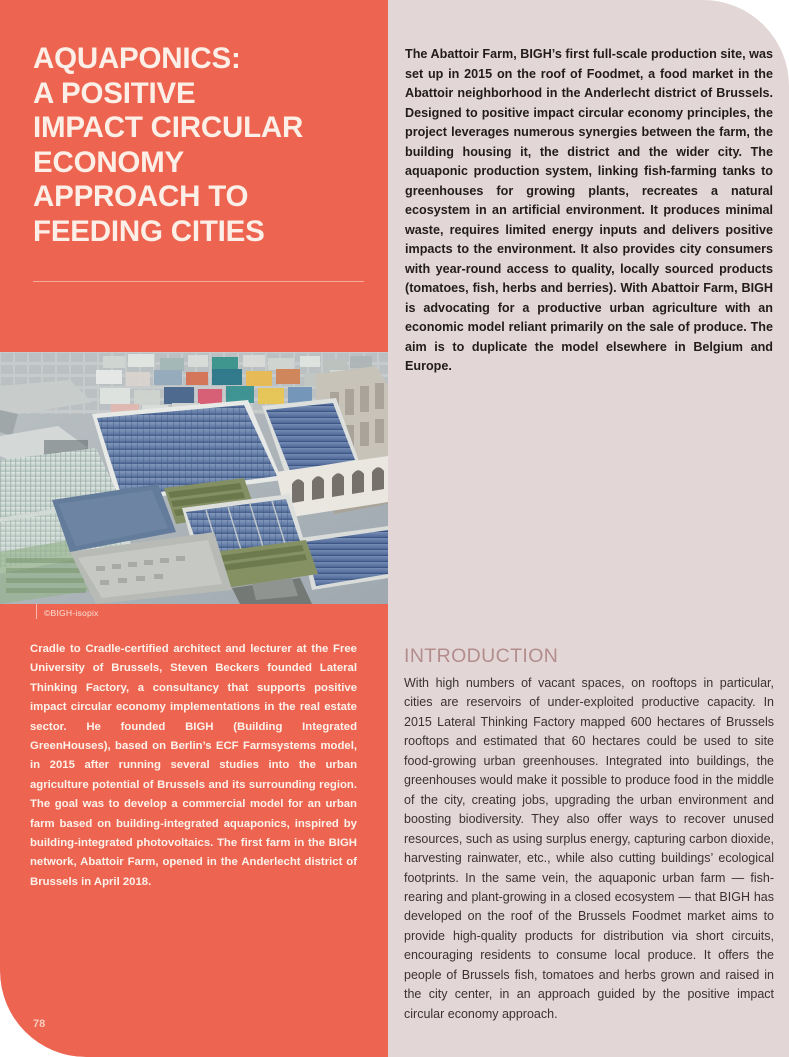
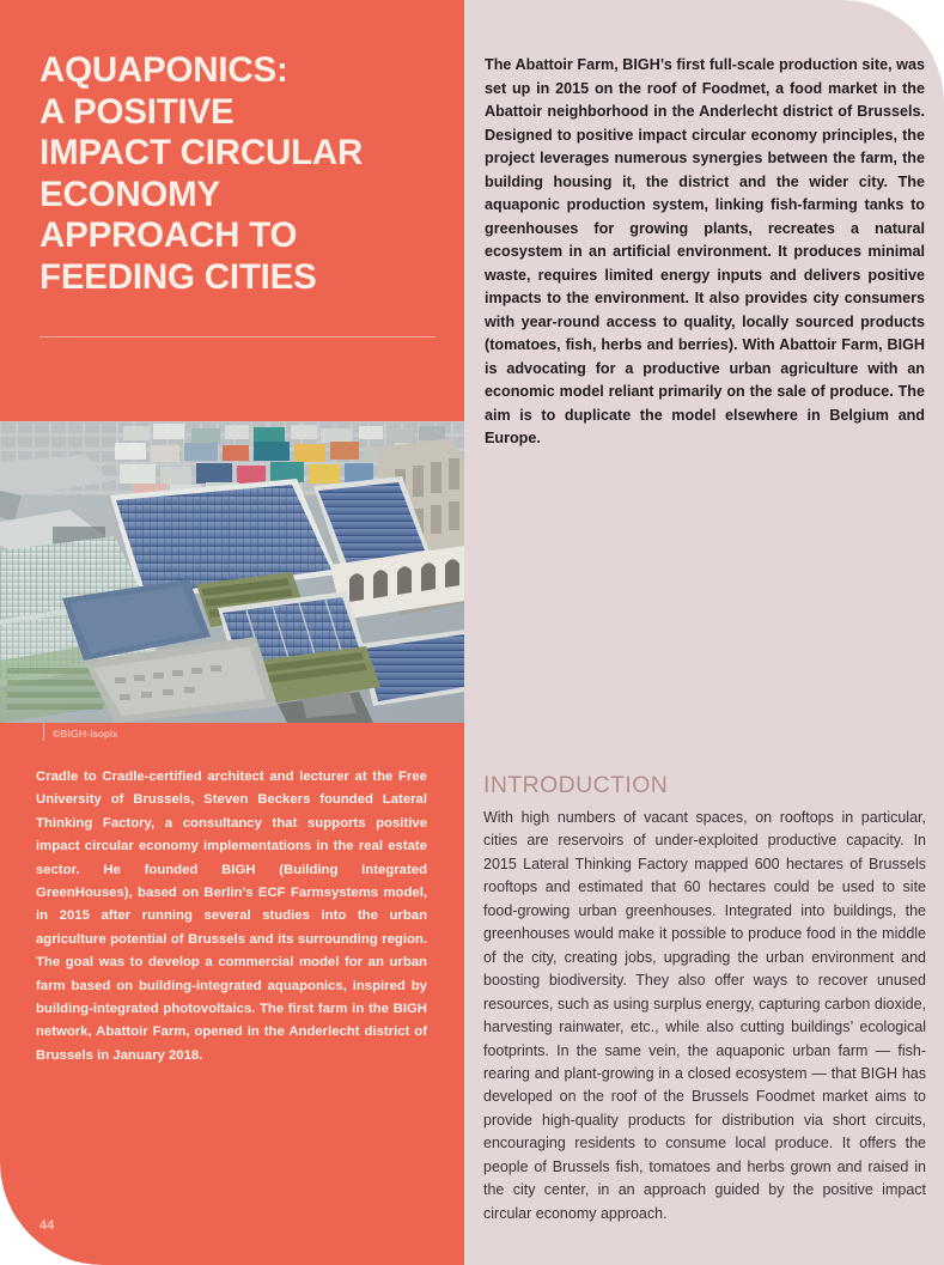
  AQUAPONICS:
  A POSITIVE
  IMPACT CIRCULAR
  ECONOMY
  APPROACH TO
  FEEDING CITIES
  ©BIGH-isopix
- Cradle to Cradle-certified architect and lecturer at the Free University of Brussels, Steven Beckers founded Lateral Thinking Factory, a consultancy that supports positive impact circular economy implementations in the real estate sector. He founded BIGH (Building Integrated GreenHouses), based on Berlin’s ECF Farmsystems model, in 2015 after running several studies into the urban agriculture potential of Brussels and its surrounding region. The goal was to develop a commercial model for an urban farm based on building-integrated aquaponics, inspired by building-integrated photovoltaics. The first farm in the BIGH network, Abattoir Farm, opened in the Anderlecht district of Brussels in April 2018.
+ Cradle to Cradle-certified architect and lecturer at the Free University of Brussels, Steven Beckers founded Lateral Thinking Factory, a consultancy that supports positive impact circular economy implementations in the real estate sector. He founded BIGH (Building Integrated GreenHouses), based on Berlin’s ECF Farmsystems model, in 2015 after running several studies into the urban agriculture potential of Brussels and its surrounding region. The goal was to develop a commercial model for an urban farm based on building-integrated aquaponics, inspired by building-integrated photovoltaics. The first farm in the BIGH network, Abattoir Farm, opened in the Anderlecht district of Brussels in January 2018.
- 78
+ 44
  The Abattoir Farm, BIGH’s first full-scale production site, was set up in 2015 on the roof of Foodmet, a food market in the Abattoir neighborhood in the Anderlecht district of Brussels. Designed to positive impact circular economy principles, the project leverages numerous synergies between the farm, the building housing it, the district and the wider city. The aquaponic production system, linking fish-farming tanks to greenhouses for growing plants, recreates a natural ecosystem in an artificial environment. It produces minimal waste, requires limited energy inputs and delivers positive impacts to the environment. It also provides city consumers with year-round access to quality, locally sourced products (tomatoes, fish, herbs and berries). With Abattoir Farm, BIGH is advocating for a productive urban agriculture with an economic model reliant primarily on the sale of produce. The aim is to duplicate the model elsewhere in Belgium and Europe.
  INTRODUCTION
  With high numbers of vacant spaces, on rooftops in particular, cities are reservoirs of under-exploited productive capacity. In 2015 Lateral Thinking Factory mapped 600 hectares of Brussels rooftops and estimated that 60 hectares could be used to site food-growing urban greenhouses. Integrated into buildings, the greenhouses would make it possible to produce food in the middle of the city, creating jobs, upgrading the urban environment and boosting biodiversity. They also offer ways to recover unused resources, such as using surplus energy, capturing carbon dioxide, harvesting rainwater, etc., while also cutting buildings’ ecological footprints. In the same vein, the aquaponic urban farm — fish-rearing and plant-growing in a closed ecosystem — that BIGH has developed on the roof of the Brussels Foodmet market aims to provide high-quality products for distribution via short circuits, encouraging residents to consume local produce. It offers the people of Brussels fish, tomatoes and herbs grown and raised in the city center, in an approach guided by the positive impact circular economy approach.
